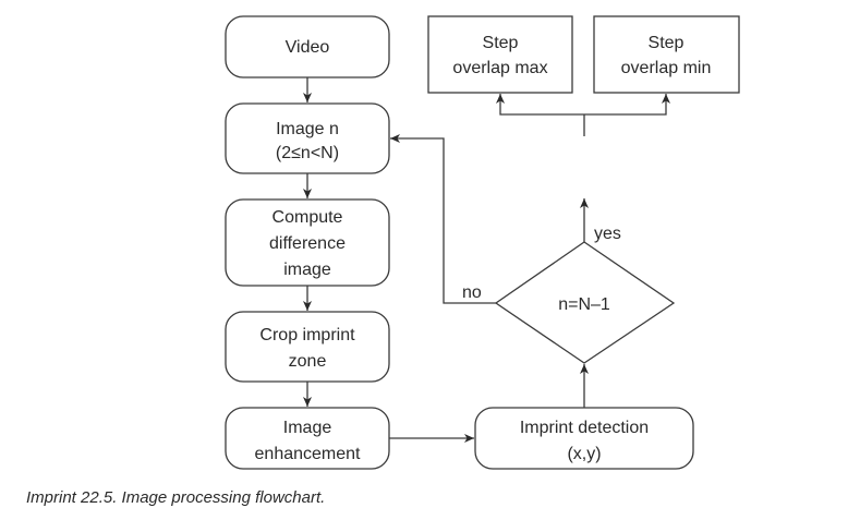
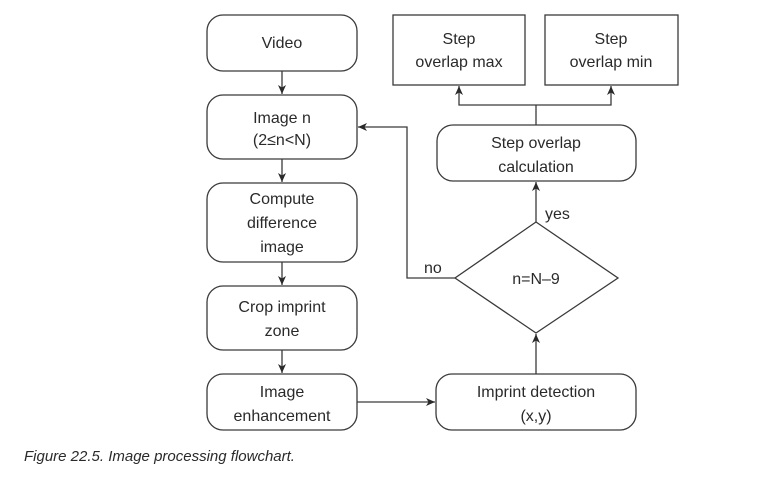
  Video
  Image n
  (2≤n<N)
  Compute
  difference
  image
  Crop imprint
  zone
  Image
  enhancement
  Imprint detection
  (x,y)
- n=N–1
+ n=N–9
+ Step overlap
+ calculation
  Step
  overlap max
  Step
  overlap min
  yes
  no
- Imprint 22.5. Image processing flowchart.
+ Figure 22.5. Image processing flowchart.
